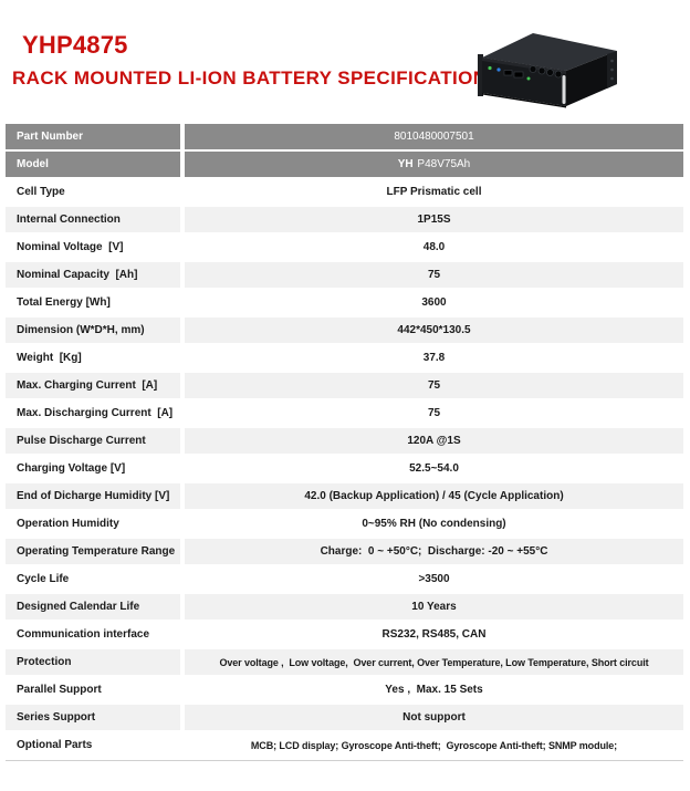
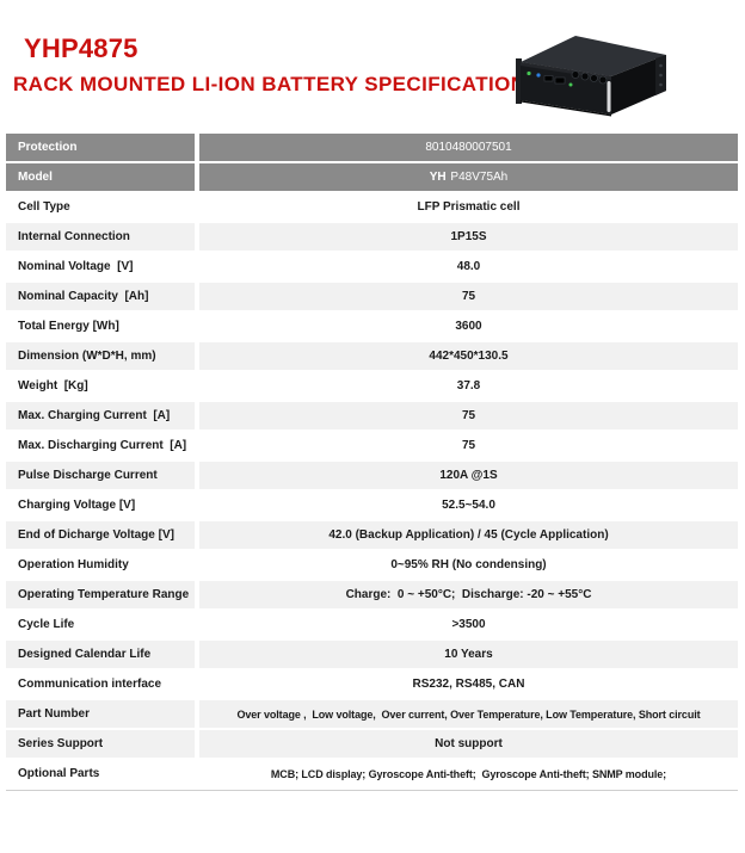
  YHP4875
  RACK MOUNTED LI-ION BATTERY SPECIFICATIO
- Part Number
+ Protection
  8010480007501
  Model
  YH
  P48V75Ah
  Cell Type
  LFP Prismatic cell
  Internal Connection
  1P15S
  Nominal Voltage [V]
  48.0
  Nominal Capacity [Ah]
  75
  Total Energy [Wh]
  3600
  Dimension (W*D*H, mm)
  442*450*130.5
  Weight [Kg]
  37.8
  Max. Charging Current [A]
  75
  Max. Discharging Current [A]
  75
  Pulse Discharge Current
  120A @1S
  Charging Voltage [V]
  52.5~54.0
- End of Dicharge Humidity [V]
+ End of Dicharge Voltage [V]
  42.0 (Backup Application) / 45 (Cycle Application)
  Operation Humidity
  0~95% RH (No condensing)
  Operating Temperature Range
  Charge: 0 ~ +50°C; Discharge: -20 ~ +55°C
  Cycle Life
  >3500
  Designed Calendar Life
  10 Years
  Communication interface
  RS232, RS485, CAN
- Protection
+ Part Number
  Over voltage , Low voltage, Over current, Over Temperature, Low Temperature, Short circuit
- Parallel Support
- Yes , Max. 15 Sets
  Series Support
  Not support
  Optional Parts
  MCB; LCD display; Gyroscope Anti-theft; Gyroscope Anti-theft; SNMP module;
